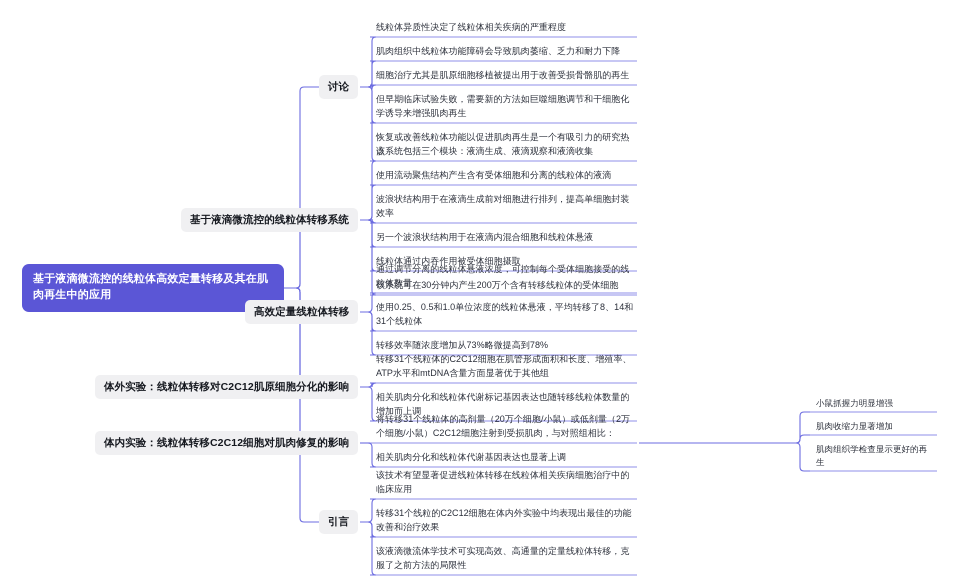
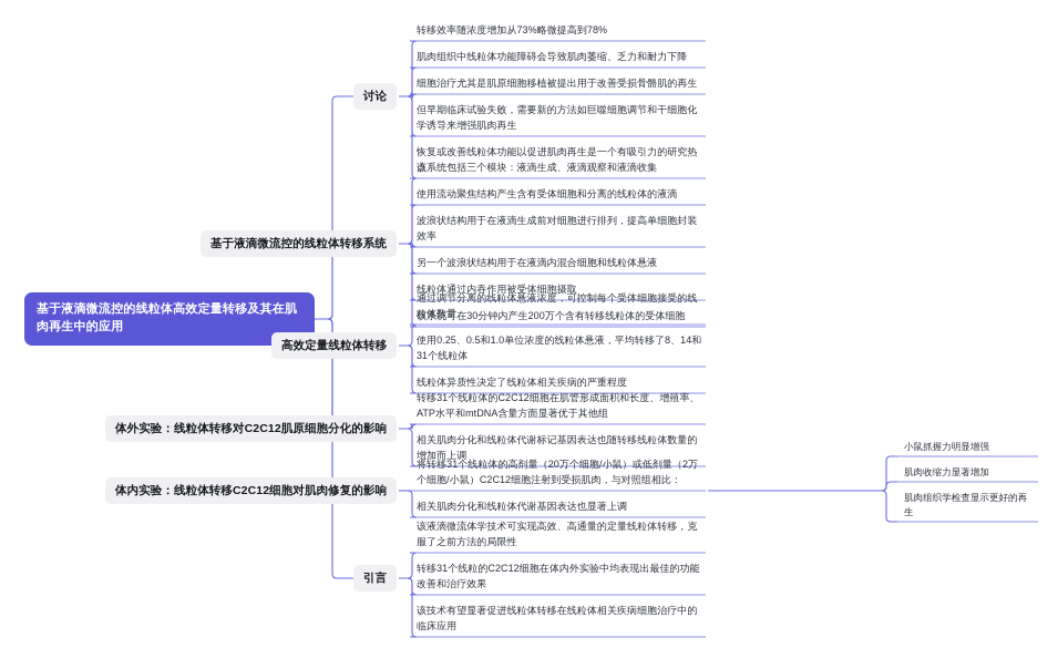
  基于液滴微流控的线粒体高效定量转移及其在肌肉再生中的应用
  讨论
- 线粒体异质性决定了线粒体相关疾病的严重程度
+ 转移效率随浓度增加从73%略微提高到78%
  肌肉组织中线粒体功能障碍会导致肌肉萎缩、乏力和耐力下降
  细胞治疗尤其是肌原细胞移植被提出用于改善受损骨骼肌的再生
  但早期临床试验失败，需要新的方法如巨噬细胞调节和干细胞化学诱导来增强肌肉再生
  恢复或改善线粒体功能以促进肌肉再生是一个有吸引力的研究热点
  基于液滴微流控的线粒体转移系统
  该系统包括三个模块：液滴生成、液滴观察和液滴收集
  使用流动聚焦结构产生含有受体细胞和分离的线粒体的液滴
  波浪状结构用于在液滴生成前对细胞进行排列，提高单细胞封装效率
  另一个波浪状结构用于在液滴内混合细胞和线粒体悬液
  线粒体通过内吞作用被受体细胞摄取
  该系统可在30分钟内产生200万个含有转移线粒体的受体细胞
  高效定量线粒体转移
  通过调节分离的线粒体悬液浓度，可控制每个受体细胞接受的线粒体数量
  使用0.25、0.5和1.0单位浓度的线粒体悬液，平均转移了8、14和31个线粒体
- 转移效率随浓度增加从73%略微提高到78%
+ 线粒体异质性决定了线粒体相关疾病的严重程度
  体外实验：线粒体转移对C2C12肌原细胞分化的影响
  转移31个线粒体的C2C12细胞在肌管形成面积和长度、增殖率、ATP水平和mtDNA含量方面显著优于其他组
  相关肌肉分化和线粒体代谢标记基因表达也随转移线粒体数量的增加而上调
  体内实验：线粒体转移C2C12细胞对肌肉修复的影响
  将转移31个线粒体的高剂量（20万个细胞/小鼠）或低剂量（2万个细胞/小鼠）C2C12细胞注射到受损肌肉，与对照组相比：
  小鼠抓握力明显增强
  肌肉收缩力显著增加
  肌肉组织学检查显示更好的再生
  相关肌肉分化和线粒体代谢基因表达也显著上调
  引言
- 该技术有望显著促进线粒体转移在线粒体相关疾病细胞治疗中的临床应用
+ 该液滴微流体学技术可实现高效、高通量的定量线粒体转移，克服了之前方法的局限性
  转移31个线粒的C2C12细胞在体内外实验中均表现出最佳的功能改善和治疗效果
- 该液滴微流体学技术可实现高效、高通量的定量线粒体转移，克服了之前方法的局限性
+ 该技术有望显著促进线粒体转移在线粒体相关疾病细胞治疗中的临床应用
